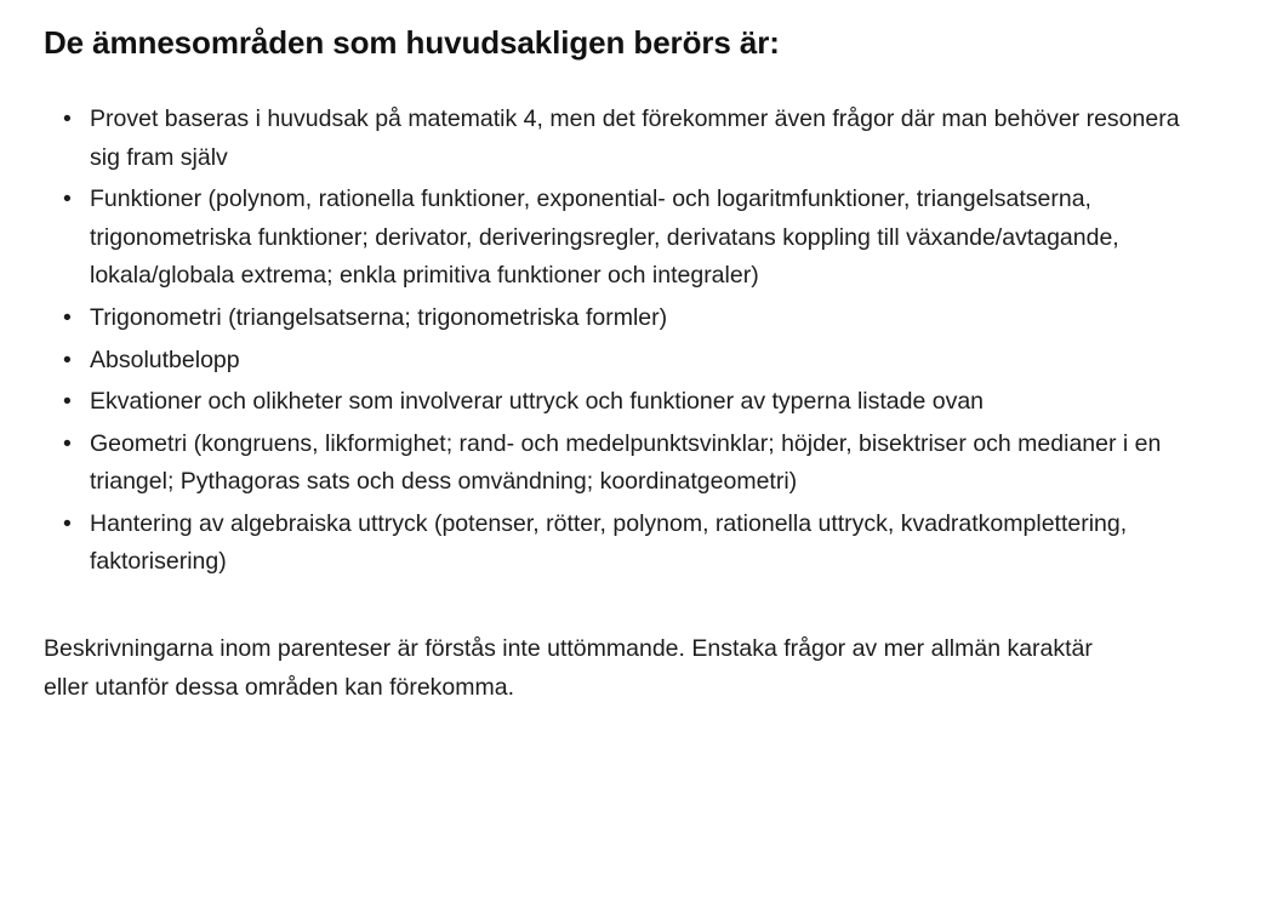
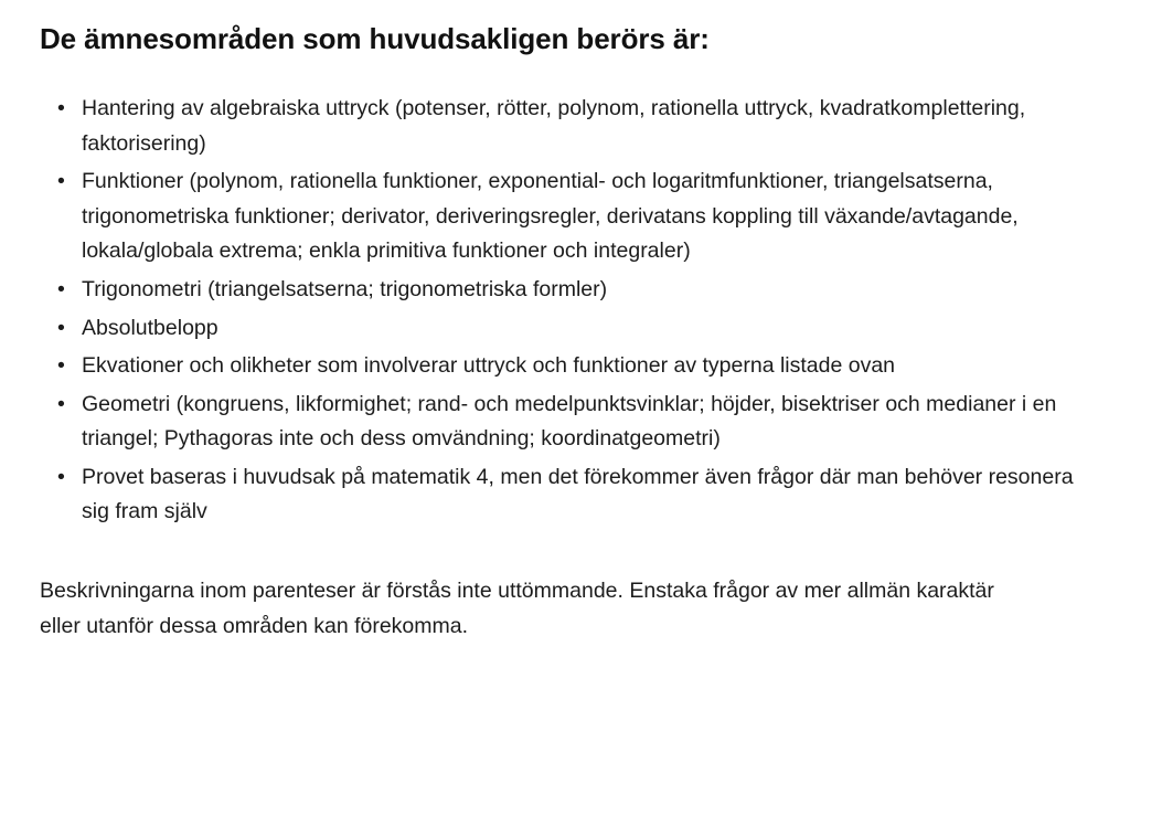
  De ämnesområden som huvudsakligen berörs är:
- Provet baseras i huvudsak på matematik 4, men det förekommer även frågor där man behöver resonera sig fram själv
+ Hantering av algebraiska uttryck (potenser, rötter, polynom, rationella uttryck, kvadratkomplettering, faktorisering)
  Funktioner (polynom, rationella funktioner, exponential- och logaritmfunktioner, triangelsatserna, trigonometriska funktioner; derivator, deriveringsregler, derivatans koppling till växande/avtagande, lokala/globala extrema; enkla primitiva funktioner och integraler)
  Trigonometri (triangelsatserna; trigonometriska formler)
  Absolutbelopp
  Ekvationer och olikheter som involverar uttryck och funktioner av typerna listade ovan
- Geometri (kongruens, likformighet; rand- och medelpunktsvinklar; höjder, bisektriser och medianer i en triangel; Pythagoras sats och dess omvändning; koordinatgeometri)
+ Geometri (kongruens, likformighet; rand- och medelpunktsvinklar; höjder, bisektriser och medianer i en triangel; Pythagoras inte och dess omvändning; koordinatgeometri)
- Hantering av algebraiska uttryck (potenser, rötter, polynom, rationella uttryck, kvadratkomplettering, faktorisering)
+ Provet baseras i huvudsak på matematik 4, men det förekommer även frågor där man behöver resonera sig fram själv
  Beskrivningarna inom parenteser är förstås inte uttömmande. Enstaka frågor av mer allmän karaktär eller utanför dessa områden kan förekomma.
